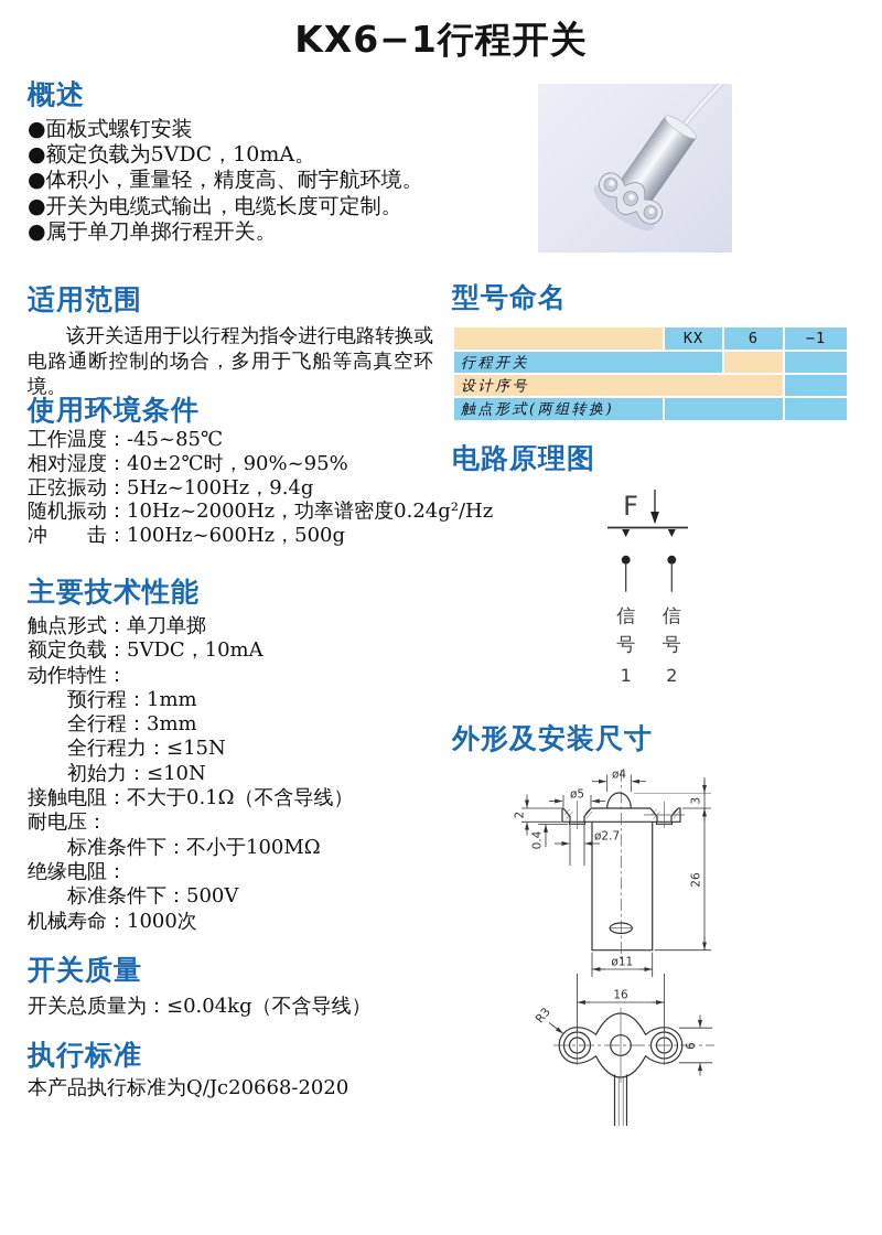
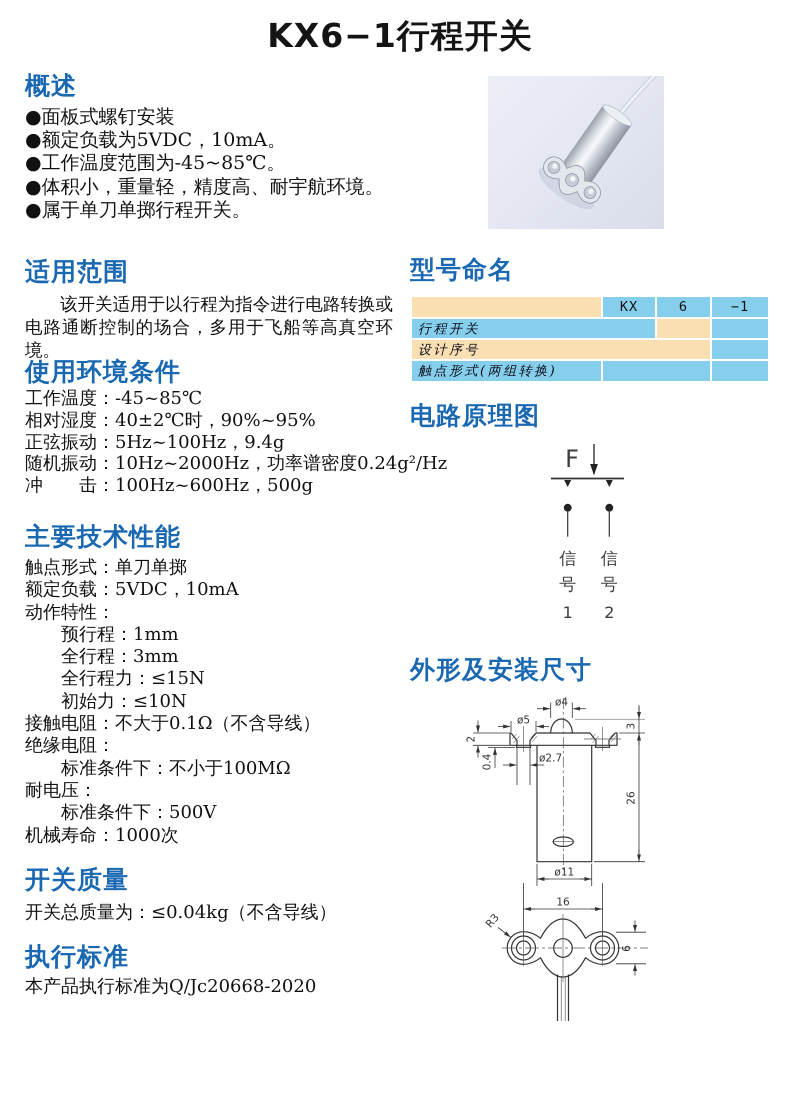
  KX6−1行程开关
  概述
  ●面板式螺钉安装
  ●额定负载为5VDC，10mA。
+ ●工作温度范围为-45~85℃。
  ●体积小，重量轻，精度高、耐宇航环境。
- ●开关为电缆式输出，电缆长度可定制。
  ●属于单刀单掷行程开关。
  适用范围
  该开关适用于以行程为指令进行电路转换或电路通断控制的场合，多用于飞船等高真空环境。
  使用环境条件
  工作温度：-45~85℃
  相对湿度：40±2℃时，90%~95%
  正弦振动：5Hz~100Hz，9.4g
  随机振动：10Hz~2000Hz，功率谱密度0.24g²/Hz
  冲 击：100Hz~600Hz，500g
  主要技术性能
  触点形式：单刀单掷
  额定负载：5VDC，10mA
  动作特性：
  预行程：1mm
  全行程：3mm
  全行程力：≤15N
  初始力：≤10N
  接触电阻：不大于0.1Ω（不含导线）
- 耐电压：
+ 绝缘电阻：
  标准条件下：不小于100MΩ
- 绝缘电阻：
+ 耐电压：
  标准条件下：500V
  机械寿命：1000次
  开关质量
  开关总质量为：≤0.04kg（不含导线）
  执行标准
  本产品执行标准为Q/Jc20668-2020
  型号命名
  KX
  6
  −1
  行程开关
  设计序号
  触点形式(两组转换)
  电路原理图
  F
  信
  号
  1
  信
  号
  2
  外形及安装尺寸
  ø4
  ø5
  ø2.7
  ø11
  16
